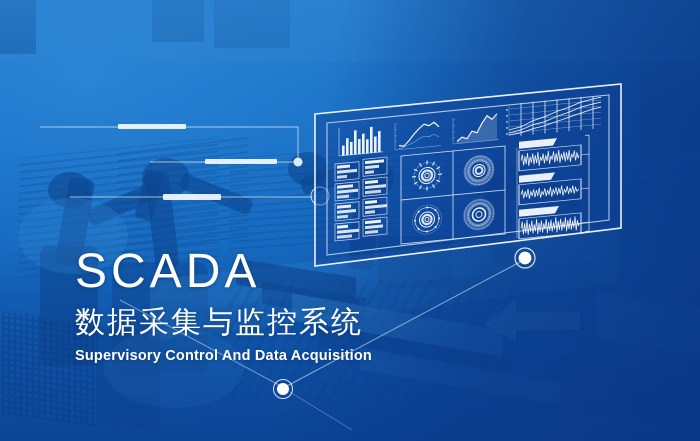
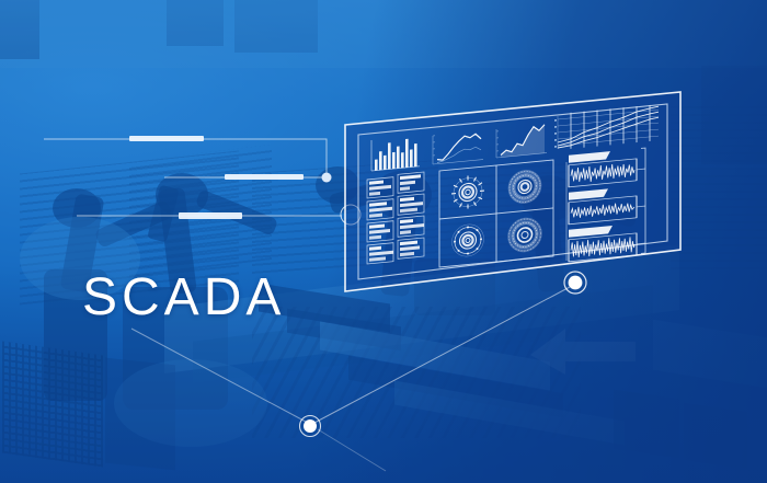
  SCADA
- 数据采集与监控系统
- Supervisory Control And Data Acquisition
